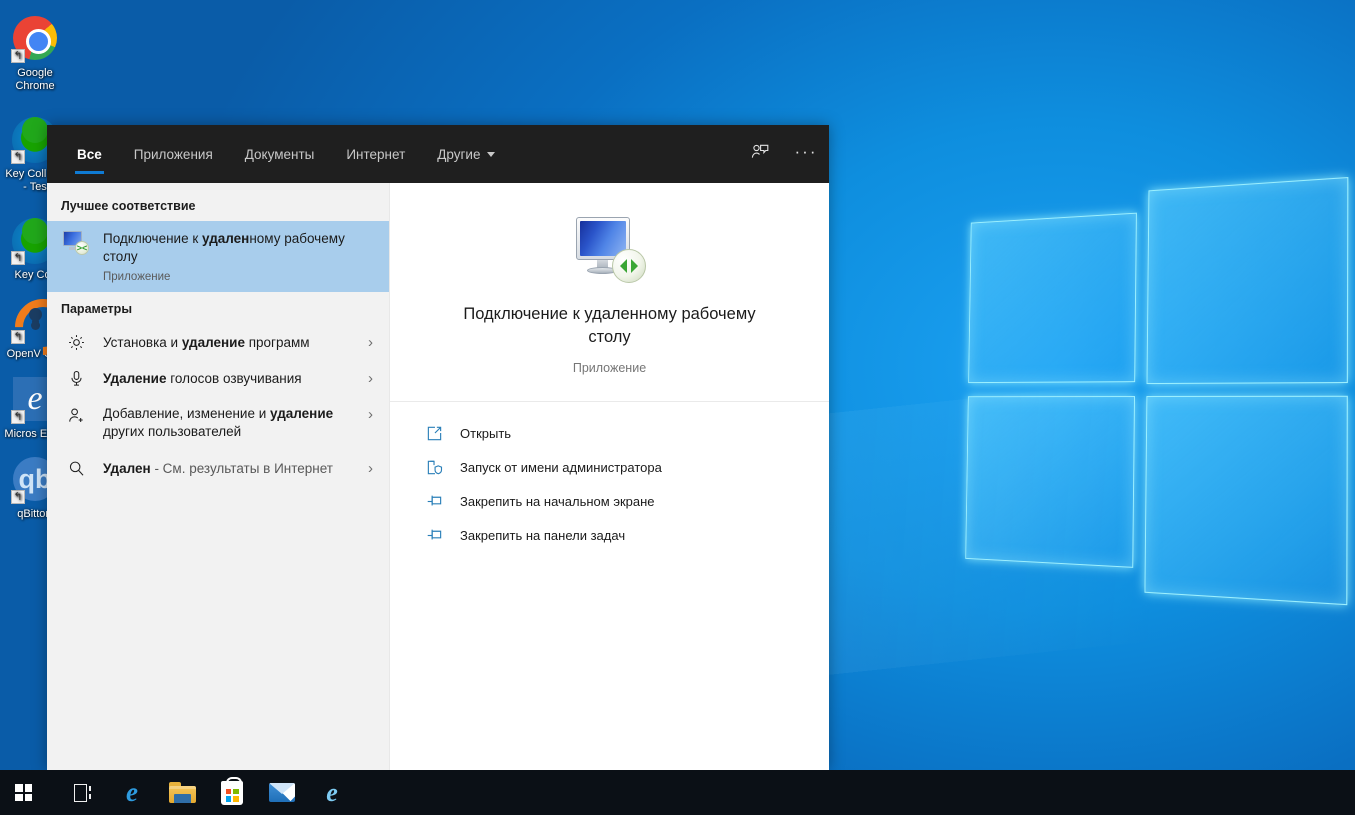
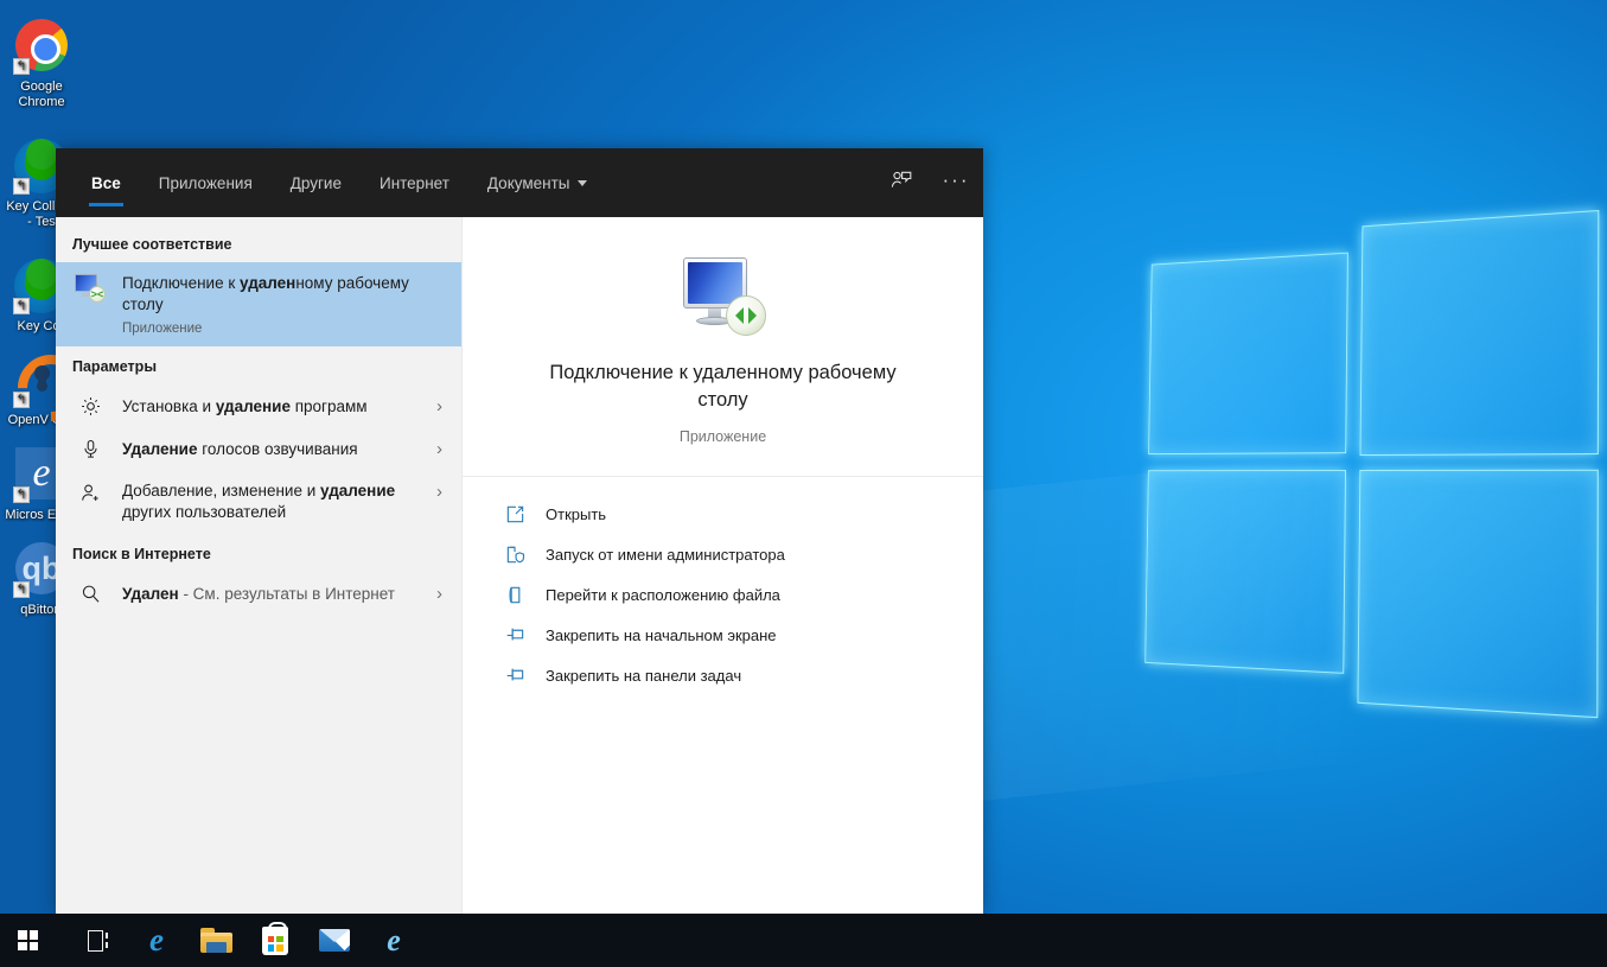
  ↰
  Google Chrome
  ↰
  Key Coll - Tes
  ↰
  ↰
  e
  ↰
  Micros E
  qb
  ↰
  qBitto
  Все
  Приложения
- Документы
+ Другие
  Интернет
- Другие
+ Документы
  ···
  Лучшее соответствие
  ><
  Подключение к удаленному рабочему столу
  Приложение
  Параметры
  Установка и удаление программ
  ›
  Удаление голосов озвучивания
  ›
  Добавление, изменение и удаление других пользователей
  ›
+ Поиск в Интернете
  Удален - См. результаты в Интернет
  ›
  Подключение к удаленному рабочему столу
  Приложение
  Открыть
  Запуск от имени администратора
+ Перейти к расположению файла
  Закрепить на начальном экране
  Закрепить на панели задач
  e
  e
